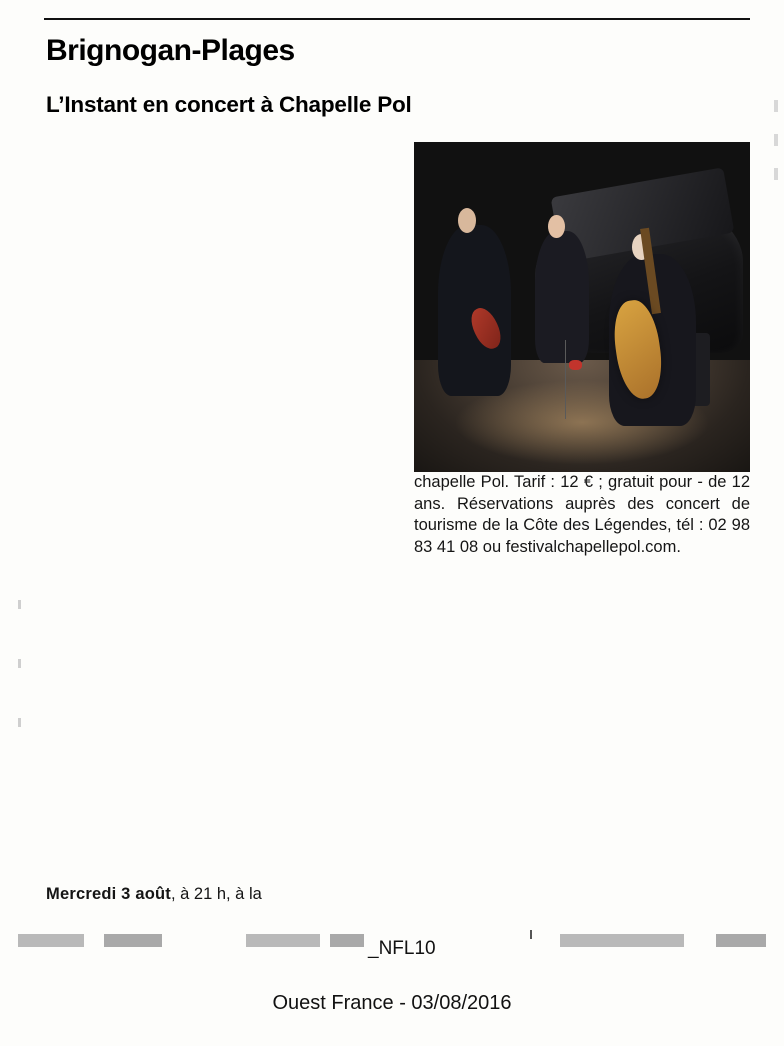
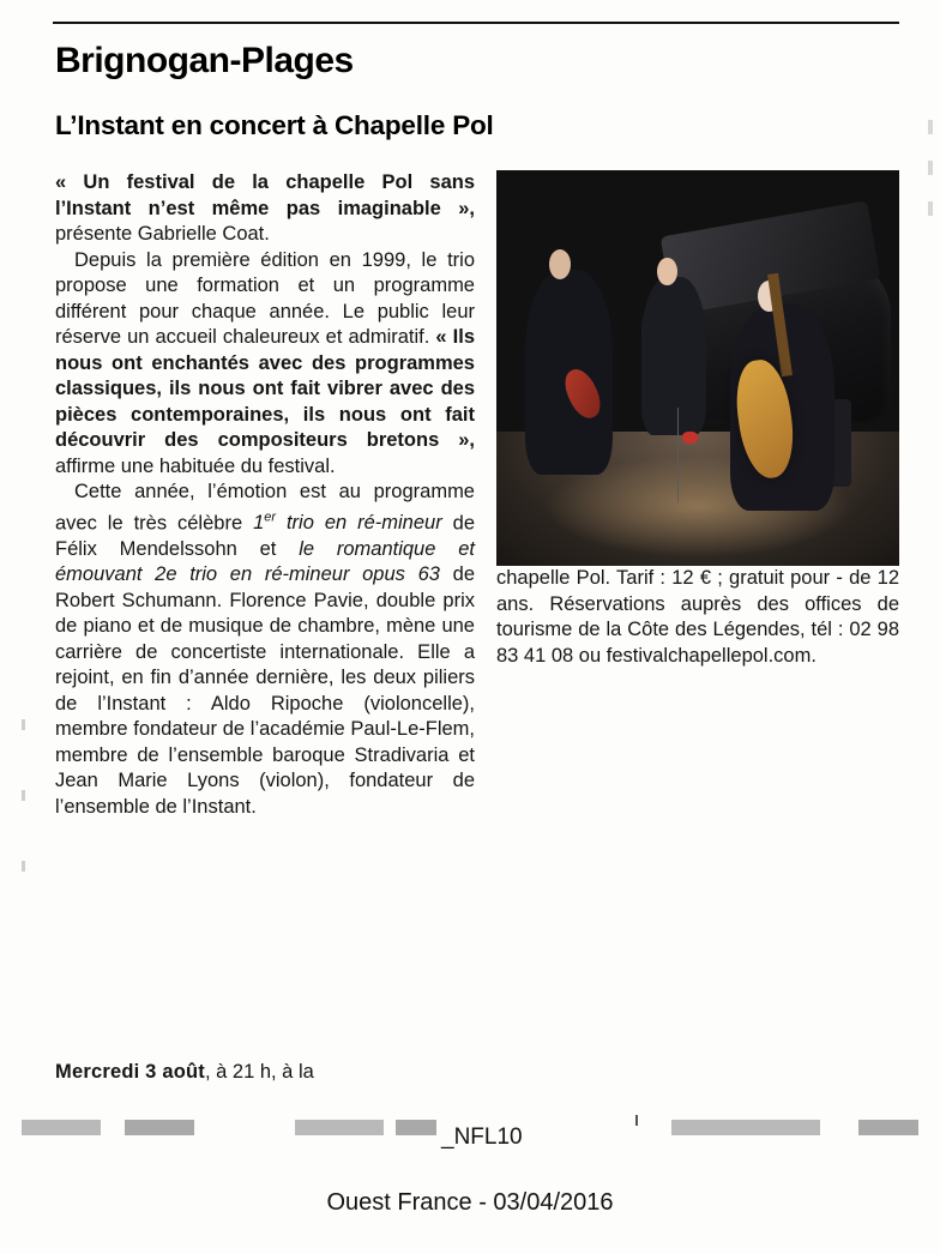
  Brignogan-Plages
  L’Instant en concert à Chapelle Pol
+ « Un festival de la chapelle Pol sans l’Instant n’est même pas imaginable », présente Gabrielle Coat.
+ Depuis la première édition en 1999, le trio propose une formation et un programme différent pour chaque année. Le public leur réserve un accueil chaleureux et admiratif. « Ils nous ont enchantés avec des programmes classiques, ils nous ont fait vibrer avec des pièces contemporaines, ils nous ont fait découvrir des compositeurs bretons », affirme une habituée du festival.
+ Cette année, l’émotion est au programme avec le très célèbre 1er trio en ré-mineur de Félix Mendelssohn et le romantique et émouvant 2e trio en ré-mineur opus 63 de Robert Schumann. Florence Pavie, double prix de piano et de musique de chambre, mène une carrière de concertiste internationale. Elle a rejoint, en fin d’année dernière, les deux piliers de l’Instant : Aldo Ripoche (violoncelle), membre fondateur de l’académie Paul-Le-Flem, membre de l’ensemble baroque Stradivaria et Jean Marie Lyons (violon), fondateur de l’ensemble de l’Instant.
- chapelle Pol. Tarif : 12 € ; gratuit pour - de 12 ans. Réservations auprès des concert de tourisme de la Côte des Légendes, tél : 02 98 83 41 08 ou festivalchapellepol.com.
+ chapelle Pol. Tarif : 12 € ; gratuit pour - de 12 ans. Réservations auprès des offices de tourisme de la Côte des Légendes, tél : 02 98 83 41 08 ou festivalchapellepol.com.
  Mercredi 3 août, à 21 h, à la
  _NFL10
- Ouest France - 03/08/2016
+ Ouest France - 03/04/2016
